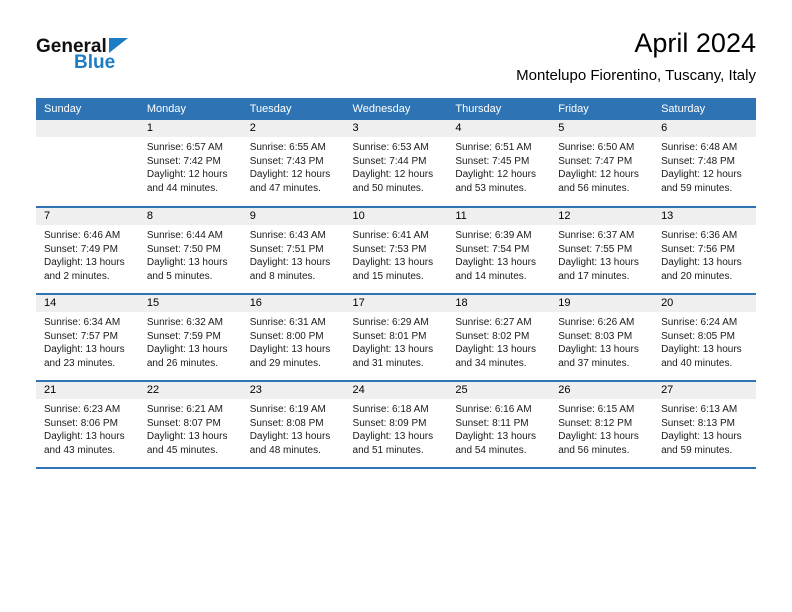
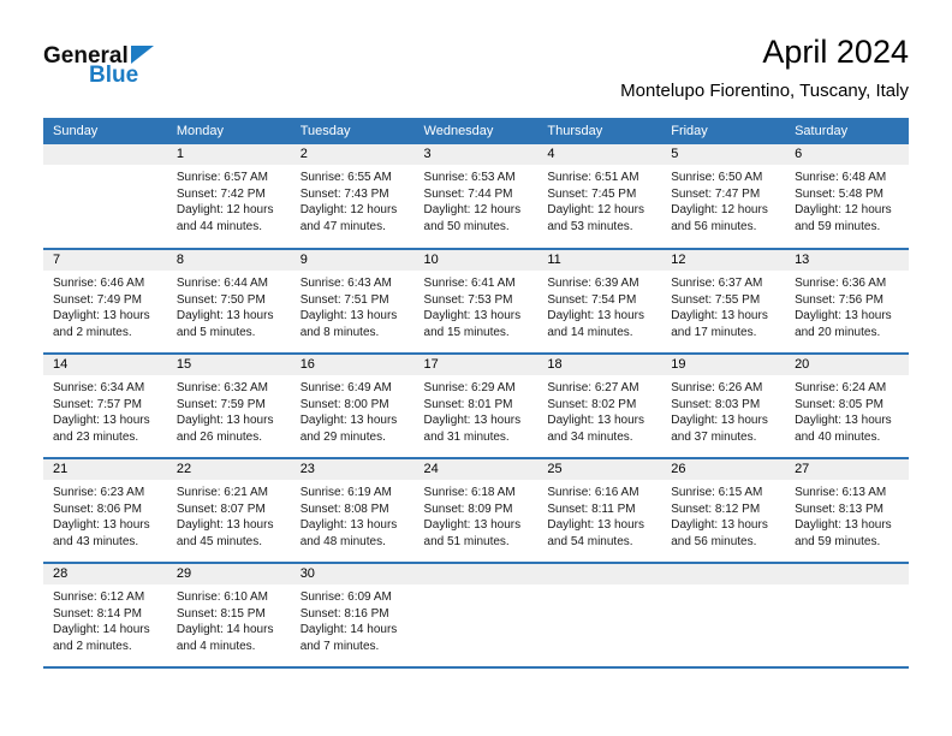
  General
  Blue
  April 2024
  Montelupo Fiorentino, Tuscany, Italy
  Sunday	Monday	Tuesday	Wednesday	Thursday	Friday	Saturday
- 	1Sunrise: 6:57 AMSunset: 7:42 PMDaylight: 12 hoursand 44 minutes.	2Sunrise: 6:55 AMSunset: 7:43 PMDaylight: 12 hoursand 47 minutes.	3Sunrise: 6:53 AMSunset: 7:44 PMDaylight: 12 hoursand 50 minutes.	4Sunrise: 6:51 AMSunset: 7:45 PMDaylight: 12 hoursand 53 minutes.	5Sunrise: 6:50 AMSunset: 7:47 PMDaylight: 12 hoursand 56 minutes.	6Sunrise: 6:48 AMSunset: 7:48 PMDaylight: 12 hoursand 59 minutes.
+ 	1Sunrise: 6:57 AMSunset: 7:42 PMDaylight: 12 hoursand 44 minutes.	2Sunrise: 6:55 AMSunset: 7:43 PMDaylight: 12 hoursand 47 minutes.	3Sunrise: 6:53 AMSunset: 7:44 PMDaylight: 12 hoursand 50 minutes.	4Sunrise: 6:51 AMSunset: 7:45 PMDaylight: 12 hoursand 53 minutes.	5Sunrise: 6:50 AMSunset: 7:47 PMDaylight: 12 hoursand 56 minutes.	6Sunrise: 6:48 AMSunset: 5:48 PMDaylight: 12 hoursand 59 minutes.
  7Sunrise: 6:46 AMSunset: 7:49 PMDaylight: 13 hoursand 2 minutes.	8Sunrise: 6:44 AMSunset: 7:50 PMDaylight: 13 hoursand 5 minutes.	9Sunrise: 6:43 AMSunset: 7:51 PMDaylight: 13 hoursand 8 minutes.	10Sunrise: 6:41 AMSunset: 7:53 PMDaylight: 13 hoursand 15 minutes.	11Sunrise: 6:39 AMSunset: 7:54 PMDaylight: 13 hoursand 14 minutes.	12Sunrise: 6:37 AMSunset: 7:55 PMDaylight: 13 hoursand 17 minutes.	13Sunrise: 6:36 AMSunset: 7:56 PMDaylight: 13 hoursand 20 minutes.
- 14Sunrise: 6:34 AMSunset: 7:57 PMDaylight: 13 hoursand 23 minutes.	15Sunrise: 6:32 AMSunset: 7:59 PMDaylight: 13 hoursand 26 minutes.	16Sunrise: 6:31 AMSunset: 8:00 PMDaylight: 13 hoursand 29 minutes.	17Sunrise: 6:29 AMSunset: 8:01 PMDaylight: 13 hoursand 31 minutes.	18Sunrise: 6:27 AMSunset: 8:02 PMDaylight: 13 hoursand 34 minutes.	19Sunrise: 6:26 AMSunset: 8:03 PMDaylight: 13 hoursand 37 minutes.	20Sunrise: 6:24 AMSunset: 8:05 PMDaylight: 13 hoursand 40 minutes.
+ 14Sunrise: 6:34 AMSunset: 7:57 PMDaylight: 13 hoursand 23 minutes.	15Sunrise: 6:32 AMSunset: 7:59 PMDaylight: 13 hoursand 26 minutes.	16Sunrise: 6:49 AMSunset: 8:00 PMDaylight: 13 hoursand 29 minutes.	17Sunrise: 6:29 AMSunset: 8:01 PMDaylight: 13 hoursand 31 minutes.	18Sunrise: 6:27 AMSunset: 8:02 PMDaylight: 13 hoursand 34 minutes.	19Sunrise: 6:26 AMSunset: 8:03 PMDaylight: 13 hoursand 37 minutes.	20Sunrise: 6:24 AMSunset: 8:05 PMDaylight: 13 hoursand 40 minutes.
  21Sunrise: 6:23 AMSunset: 8:06 PMDaylight: 13 hoursand 43 minutes.	22Sunrise: 6:21 AMSunset: 8:07 PMDaylight: 13 hoursand 45 minutes.	23Sunrise: 6:19 AMSunset: 8:08 PMDaylight: 13 hoursand 48 minutes.	24Sunrise: 6:18 AMSunset: 8:09 PMDaylight: 13 hoursand 51 minutes.	25Sunrise: 6:16 AMSunset: 8:11 PMDaylight: 13 hoursand 54 minutes.	26Sunrise: 6:15 AMSunset: 8:12 PMDaylight: 13 hoursand 56 minutes.	27Sunrise: 6:13 AMSunset: 8:13 PMDaylight: 13 hoursand 59 minutes.
+ 28Sunrise: 6:12 AMSunset: 8:14 PMDaylight: 14 hoursand 2 minutes.	29Sunrise: 6:10 AMSunset: 8:15 PMDaylight: 14 hoursand 4 minutes.	30Sunrise: 6:09 AMSunset: 8:16 PMDaylight: 14 hoursand 7 minutes.
